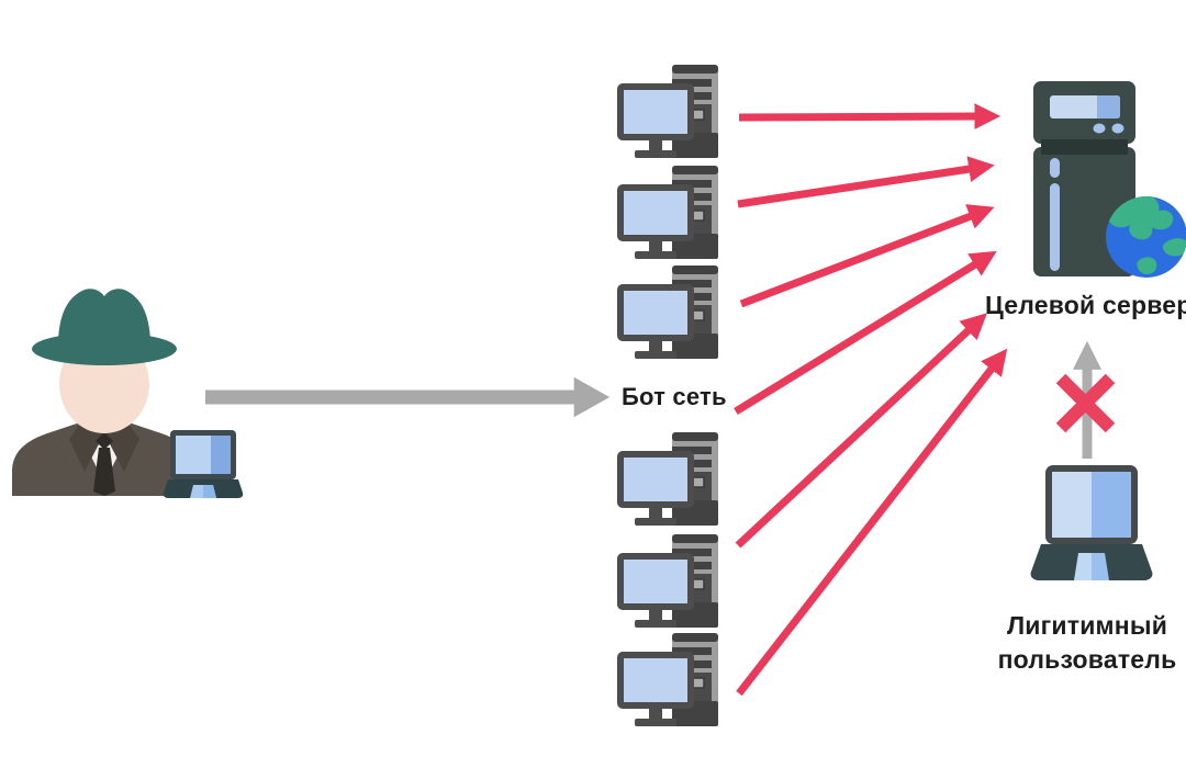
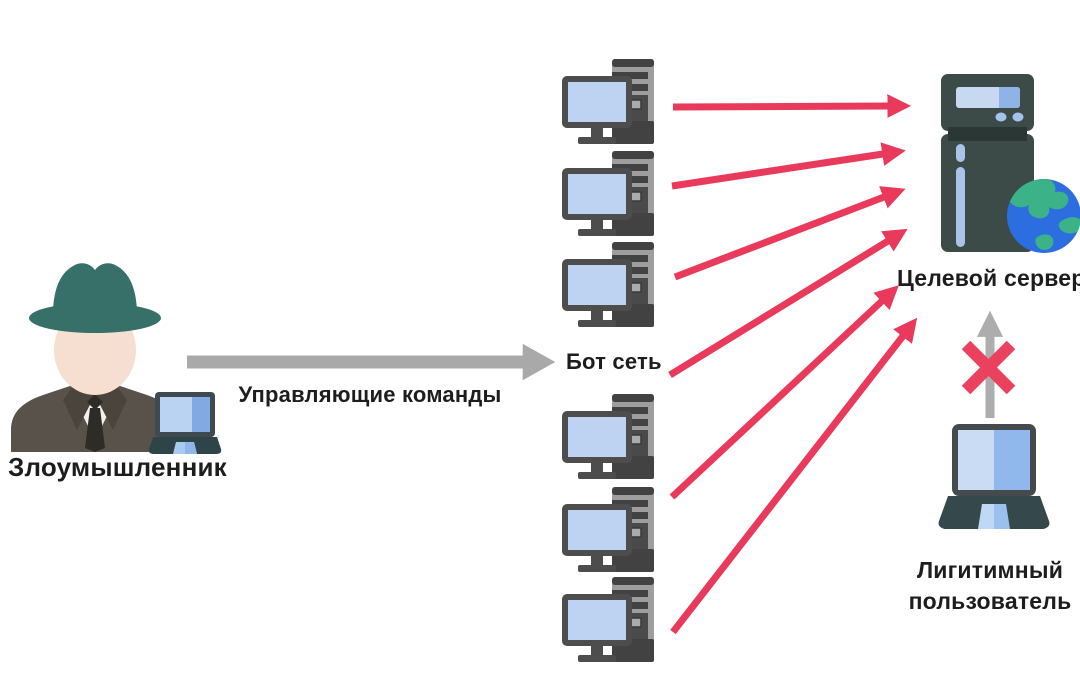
+ Злоумышленник
+ Управляющие команды
  Бот сеть
  Целевой сервер
  Лигитимный
  пользователь
